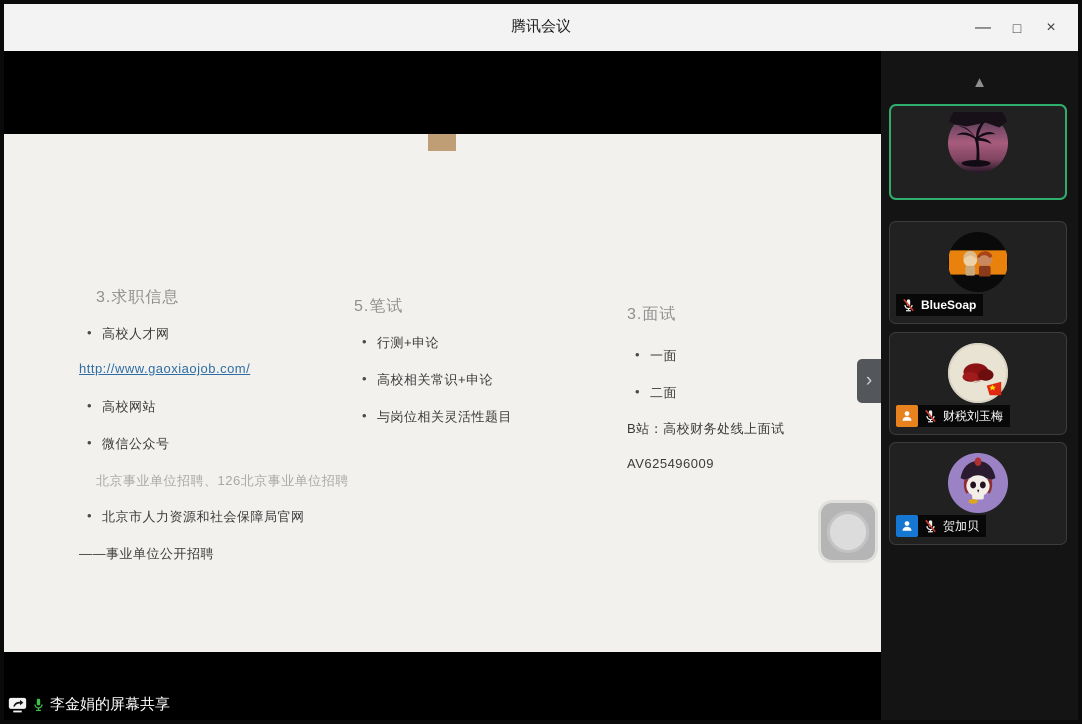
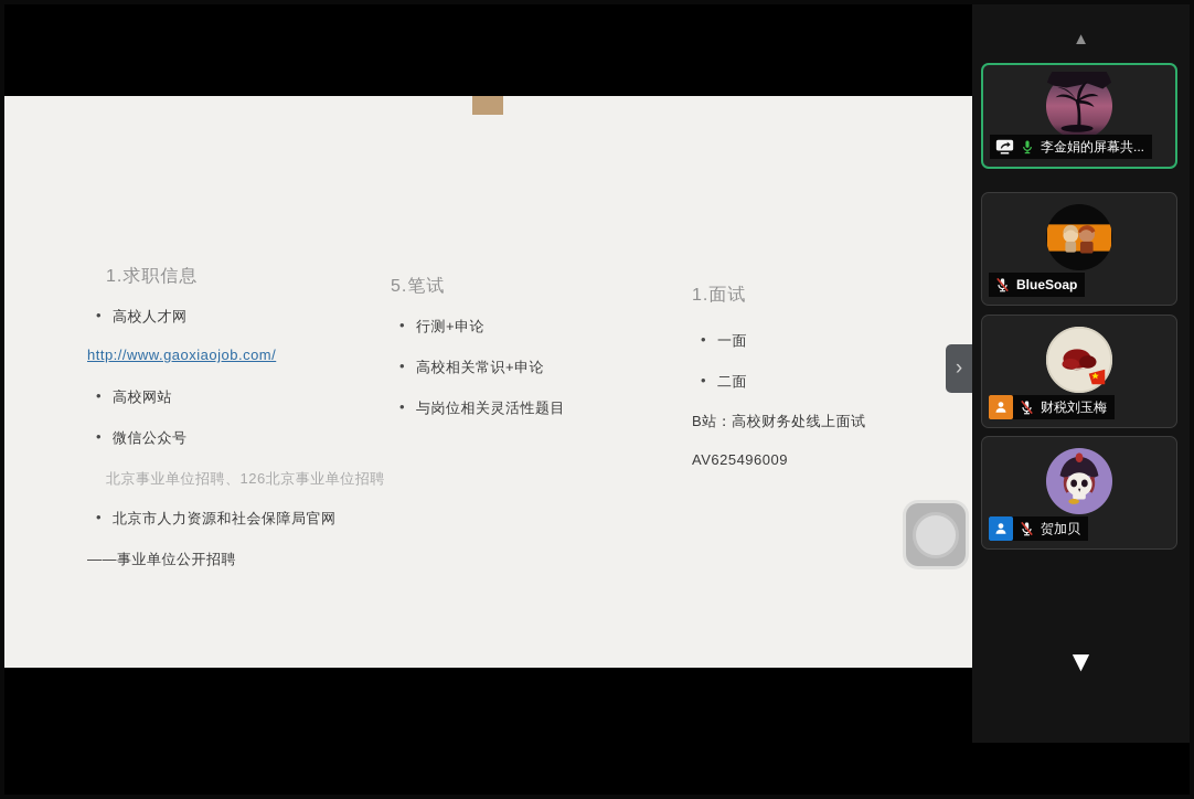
- 腾讯会议
- —
- □
- ×
- 3.求职信息
+ 1.求职信息
  高校人才网
  http://www.gaoxiaojob.com/
  高校网站
  微信公众号
  北京事业单位招聘、126北京事业单位招聘
  北京市人力资源和社会保障局官网
  ——事业单位公开招聘
  5.笔试
  行测+申论
  高校相关常识+申论
  与岗位相关灵活性题目
- 3.面试
+ 1.面试
  一面
  二面
  B站：高校财务处线上面试
  AV625496009
  ›
- 李金娟的屏幕共享
  ▲
+ 李金娟的屏幕共...
  BlueSoap
  财税刘玉梅
  贺加贝
+ ▼
